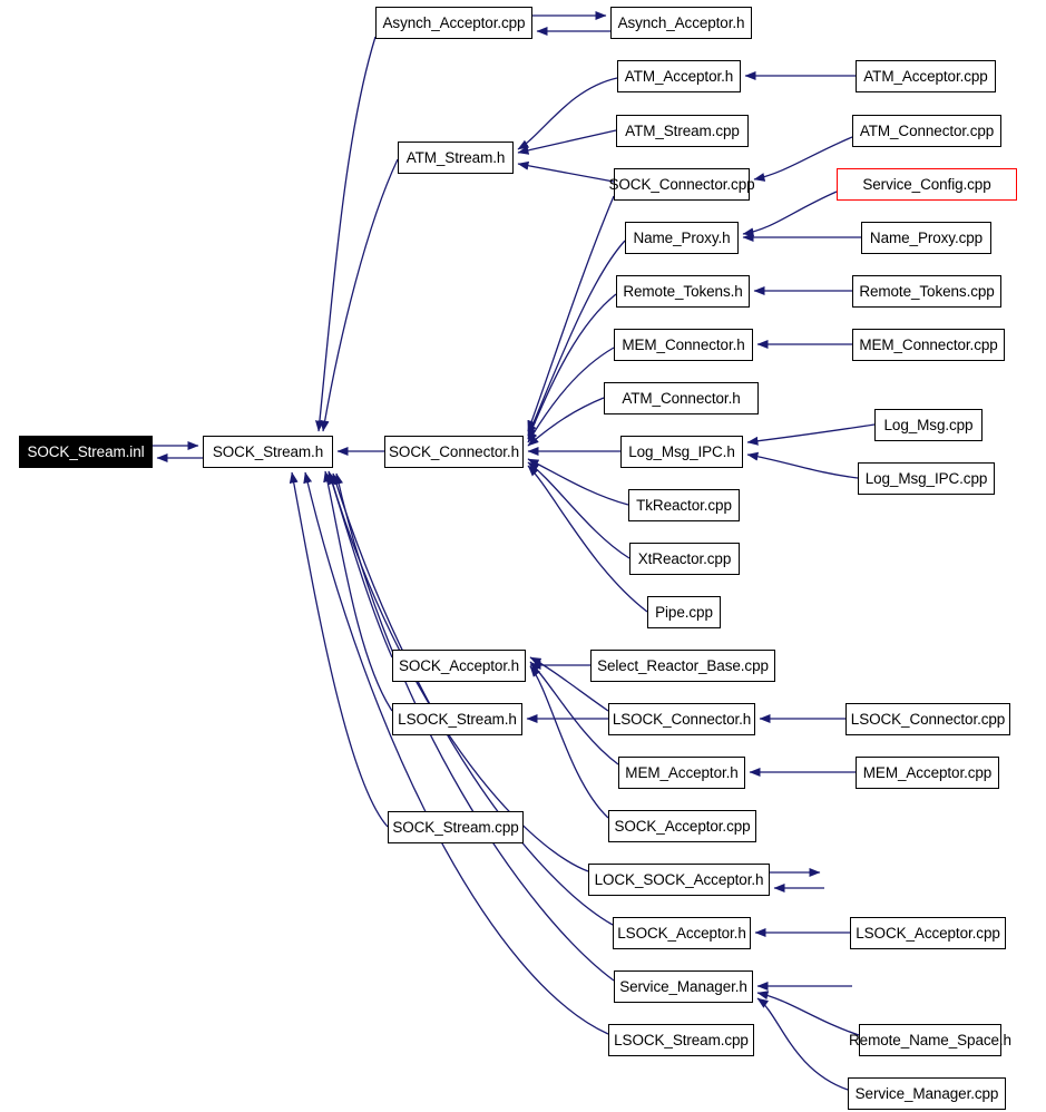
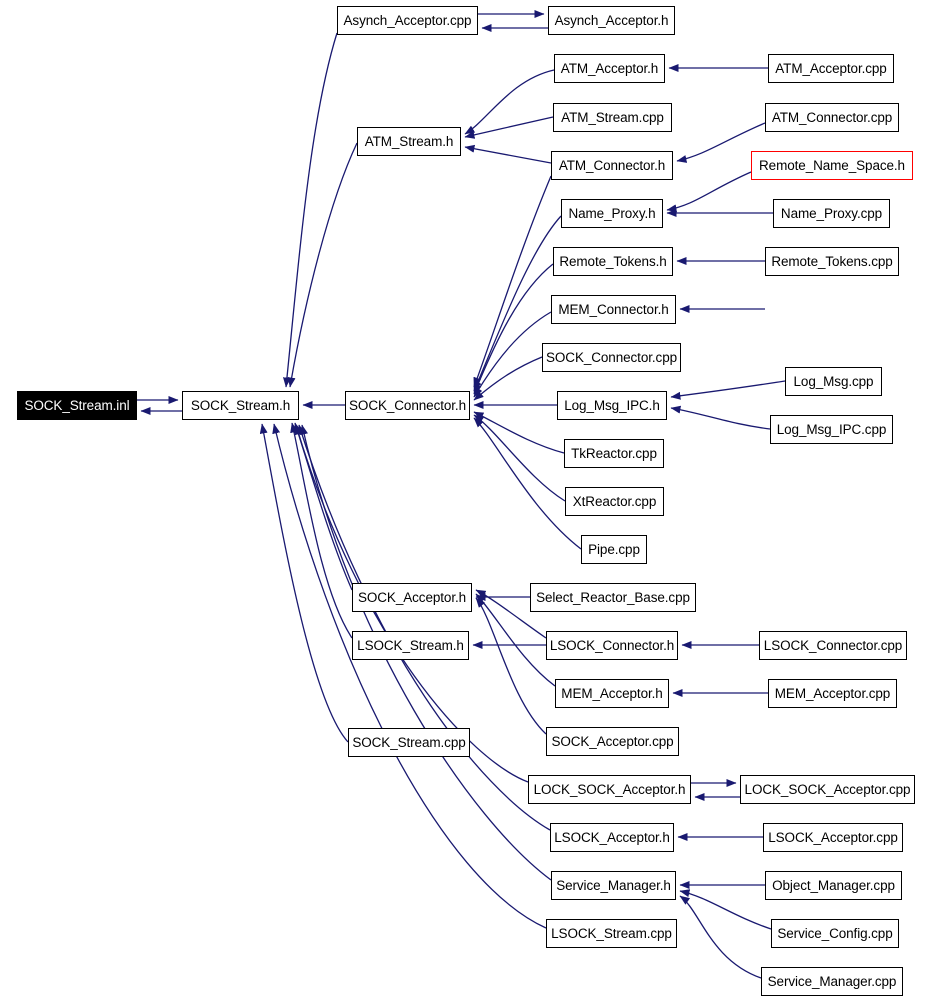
  SOCK_Stream.inl
  SOCK_Stream.h
  SOCK_Connector.h
  Asynch_Acceptor.cpp
  Asynch_Acceptor.h
  ATM_Stream.h
  ATM_Acceptor.h
  ATM_Acceptor.cpp
  ATM_Stream.cpp
- SOCK_Connector.cpp
+ ATM_Connector.h
  ATM_Connector.cpp
- Service_Config.cpp
+ Remote_Name_Space.h
  Name_Proxy.h
  Name_Proxy.cpp
  Remote_Tokens.h
  Remote_Tokens.cpp
  MEM_Connector.h
- MEM_Connector.cpp
- ATM_Connector.h
+ SOCK_Connector.cpp
  Log_Msg_IPC.h
  Log_Msg.cpp
  Log_Msg_IPC.cpp
  TkReactor.cpp
  XtReactor.cpp
  Pipe.cpp
  SOCK_Acceptor.h
  Select_Reactor_Base.cpp
  LSOCK_Stream.h
  LSOCK_Connector.h
  LSOCK_Connector.cpp
  MEM_Acceptor.h
  MEM_Acceptor.cpp
  SOCK_Acceptor.cpp
  LOCK_SOCK_Acceptor.h
+ LOCK_SOCK_Acceptor.cpp
  LSOCK_Acceptor.h
  LSOCK_Acceptor.cpp
  Service_Manager.h
+ Object_Manager.cpp
- Remote_Name_Space.h
+ Service_Config.cpp
  Service_Manager.cpp
  SOCK_Stream.cpp
  LSOCK_Stream.cpp
